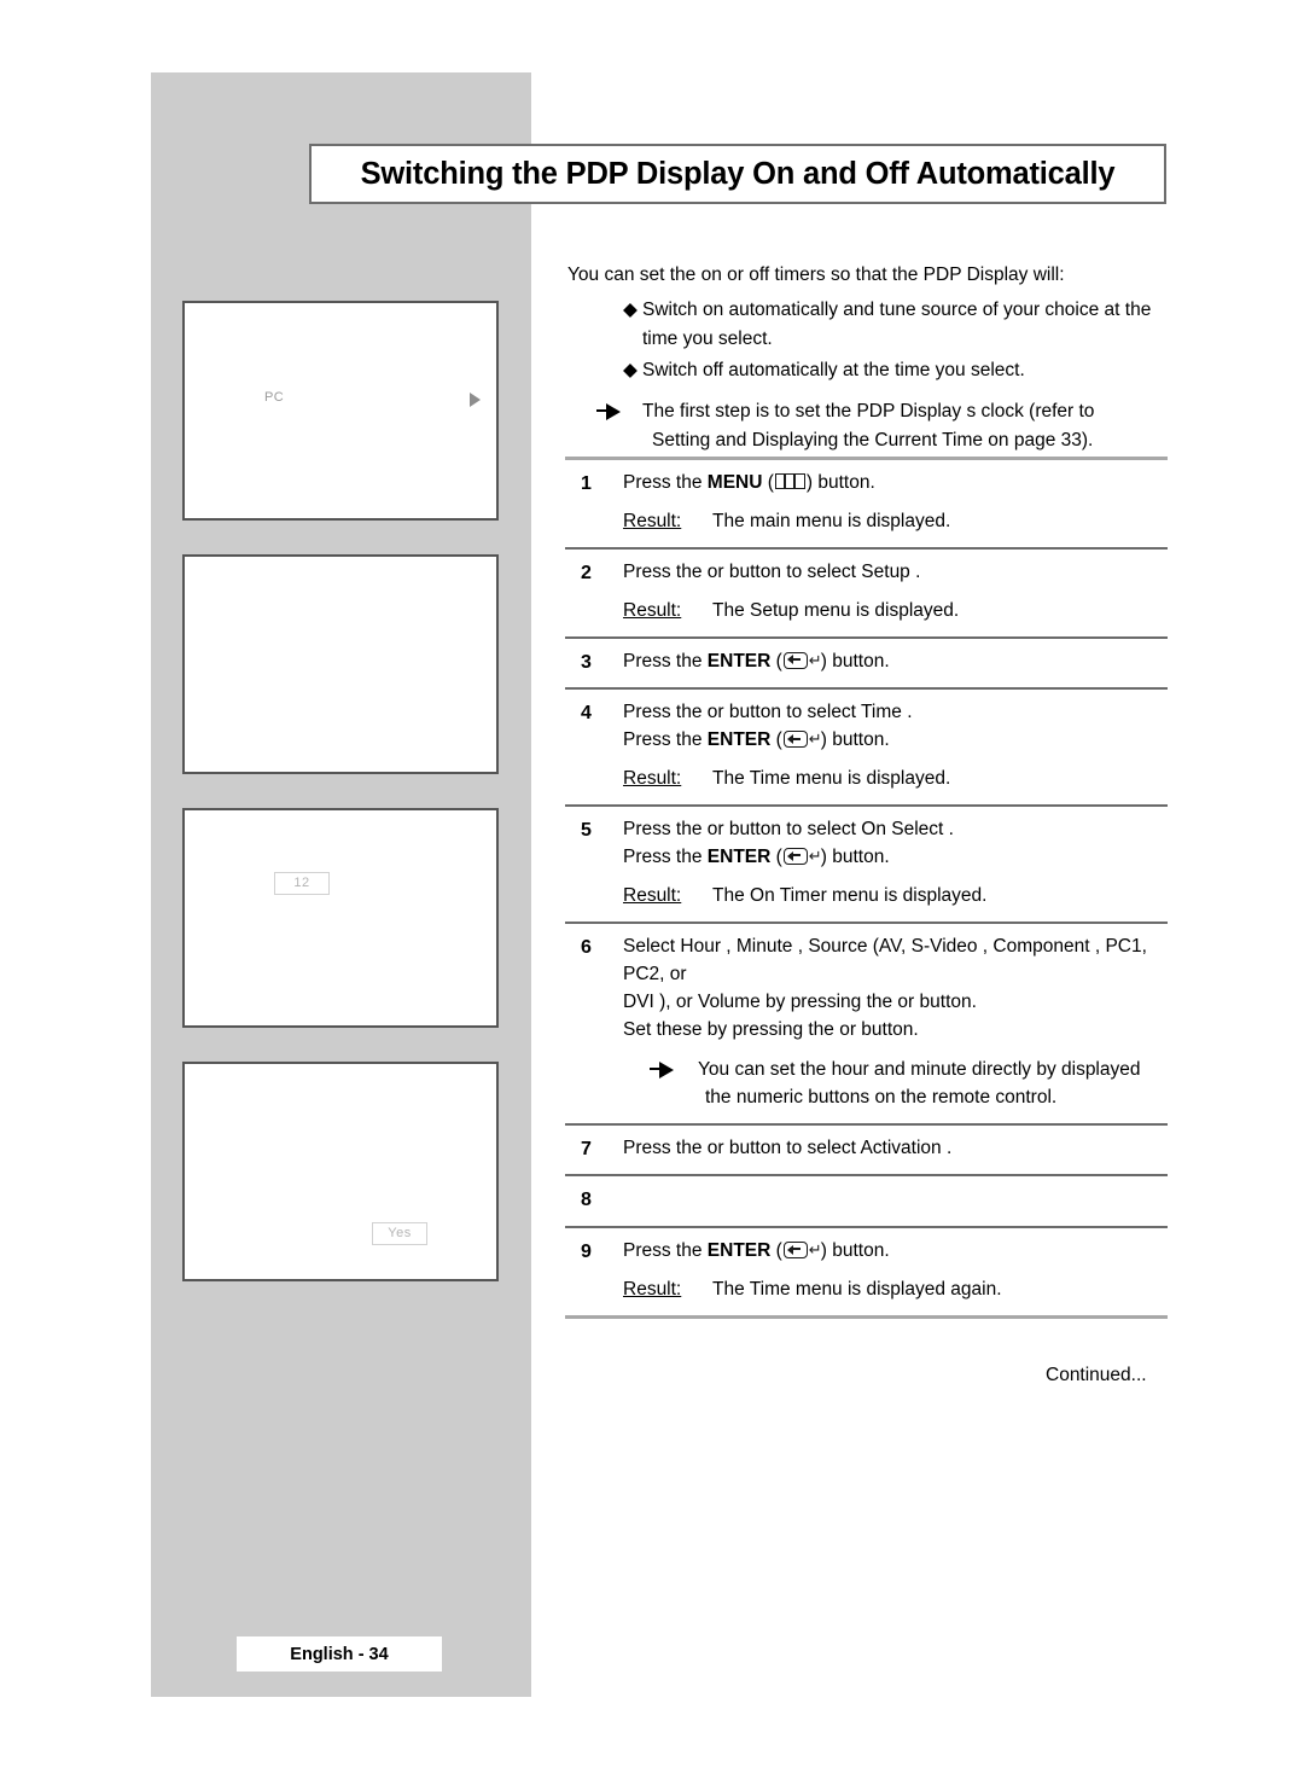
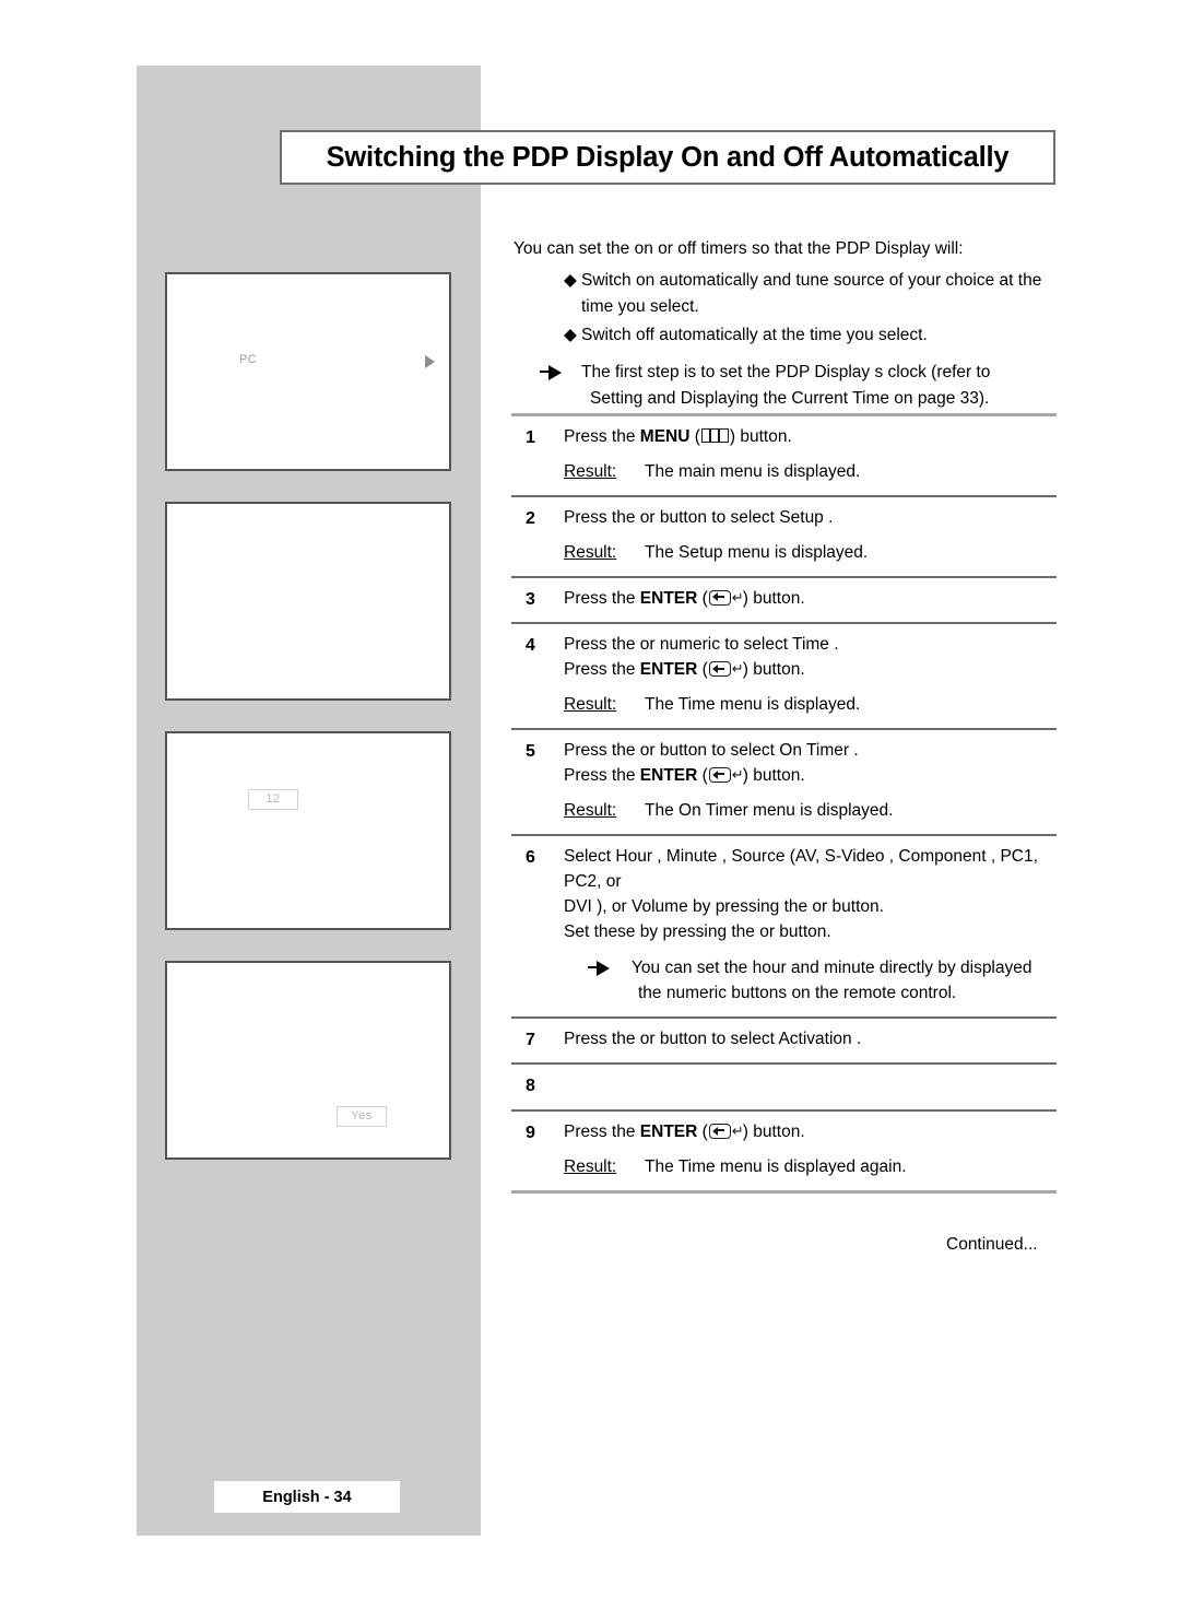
  Switching the PDP Display On and Off Automatically
  PC
  12
  Yes
  You can set the on or off timers so that the PDP Display will:
  ◆
  Switch on automatically and tune source of your choice at the time you select.
  ◆
  Switch off automatically at the time you select.
  The first step is to set the PDP Display s clock (refer to
  Setting and Displaying the Current Time on page 33).
  1
  Press the MENU ( ) button.
  Result:
  The main menu is displayed.
  2
  Press the or button to select Setup .
  Result:
  The Setup menu is displayed.
  3
  Press the ENTER (
  ↵
  ) button.
  4
- Press the or button to select Time .
+ Press the or numeric to select Time .
  Press the ENTER (
  ↵
  ) button.
  Result:
  The Time menu is displayed.
  5
- Press the or button to select On Select .
+ Press the or button to select On Timer .
  Press the ENTER (
  ↵
  ) button.
  Result:
  The On Timer menu is displayed.
  6
  Select Hour , Minute , Source (AV, S-Video , Component , PC1, PC2, or
  DVI ), or Volume by pressing the or button.
  Set these by pressing the or button.
  You can set the hour and minute directly by displayed
  the numeric buttons on the remote control.
  7
  Press the or button to select Activation .
  8
  9
  Press the ENTER (
  ↵
  ) button.
  Result:
  The Time menu is displayed again.
  Continued...
  English - 34
